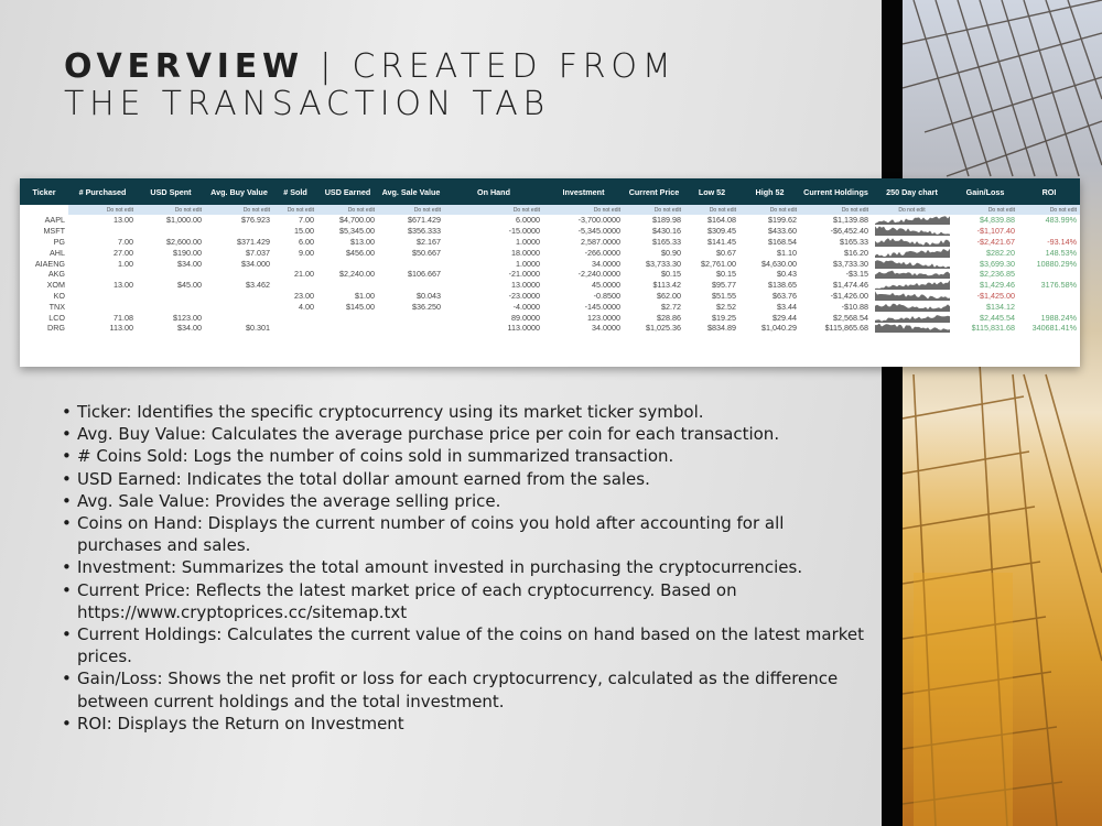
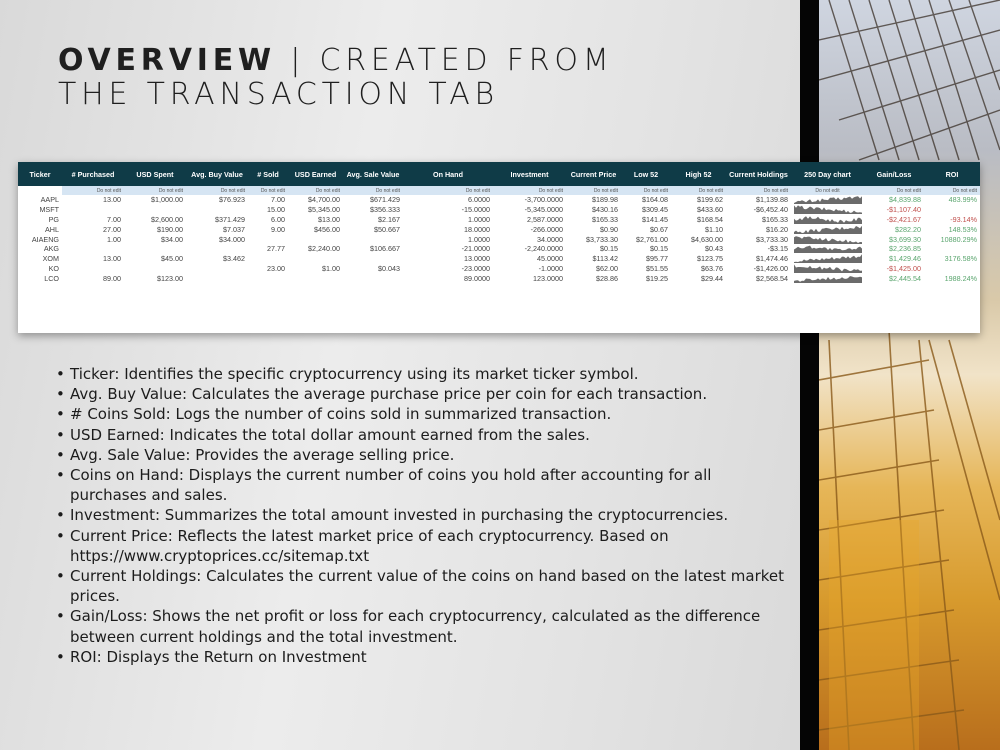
  OVERVIEW | CREATED FROM
  THE TRANSACTION TAB
  Ticker	# Purchased	USD Spent	Avg. Buy Value	# Sold	USD Earned	Avg. Sale Value	On Hand	Investment	Current Price	Low 52	High 52	Current Holdings	250 Day chart	Gain/Loss	ROI
  AAPL	13.00	$1,000.00	$76.923	7.00	$4,700.00	$671.429	6.0000	-3,700.0000	$189.98	$164.08	$199.62	$1,139.88		$4,839.88	483.99%
  MSFT				15.00	$5,345.00	$356.333	-15.0000	-5,345.0000	$430.16	$309.45	$433.60	-$6,452.40		-$1,107.40
  PG	7.00	$2,600.00	$371.429	6.00	$13.00	$2.167	1.0000	2,587.0000	$165.33	$141.45	$168.54	$165.33		-$2,421.67	-93.14%
  AHL	27.00	$190.00	$7.037	9.00	$456.00	$50.667	18.0000	-266.0000	$0.90	$0.67	$1.10	$16.20		$282.20	148.53%
  AIAENG	1.00	$34.00	$34.000				1.0000	34.0000	$3,733.30	$2,761.00	$4,630.00	$3,733.30		$3,699.30	10880.29%
- AKG				21.00	$2,240.00	$106.667	-21.0000	-2,240.0000	$0.15	$0.15	$0.43	-$3.15		$2,236.85
+ AKG				27.77	$2,240.00	$106.667	-21.0000	-2,240.0000	$0.15	$0.15	$0.43	-$3.15		$2,236.85
- XOM	13.00	$45.00	$3.462				13.0000	45.0000	$113.42	$95.77	$138.65	$1,474.46		$1,429.46	3176.58%
+ XOM	13.00	$45.00	$3.462				13.0000	45.0000	$113.42	$95.77	$123.75	$1,474.46		$1,429.46	3176.58%
- KO				23.00	$1.00	$0.043	-23.0000	-0.8500	$62.00	$51.55	$63.76	-$1,426.00		-$1,425.00
+ KO				23.00	$1.00	$0.043	-23.0000	-1.0000	$62.00	$51.55	$63.76	-$1,426.00		-$1,425.00
- TNX				4.00	$145.00	$36.250	-4.0000	-145.0000	$2.72	$2.52	$3.44	-$10.88		$134.12
- LCO	71.08	$123.00					89.0000	123.0000	$28.86	$19.25	$29.44	$2,568.54		$2,445.54	1988.24%
+ LCO	89.00	$123.00					89.0000	123.0000	$28.86	$19.25	$29.44	$2,568.54		$2,445.54	1988.24%
- DRG	113.00	$34.00	$0.301				113.0000	34.0000	$1,025.36	$834.89	$1,040.29	$115,865.68		$115,831.68	340681.41%
  Ticker: Identifies the specific cryptocurrency using its market ticker symbol.
  Avg. Buy Value: Calculates the average purchase price per coin for each transaction.
  # Coins Sold: Logs the number of coins sold in summarized transaction.
  USD Earned: Indicates the total dollar amount earned from the sales.
  Avg. Sale Value: Provides the average selling price.
  Coins on Hand: Displays the current number of coins you hold after accounting for all purchases and sales.
  Investment: Summarizes the total amount invested in purchasing the cryptocurrencies.
  Current Price: Reflects the latest market price of each cryptocurrency. Based on https://www.cryptoprices.cc/sitemap.txt
  Current Holdings: Calculates the current value of the coins on hand based on the latest market prices.
  Gain/Loss: Shows the net profit or loss for each cryptocurrency, calculated as the difference between current holdings and the total investment.
  ROI: Displays the Return on Investment
